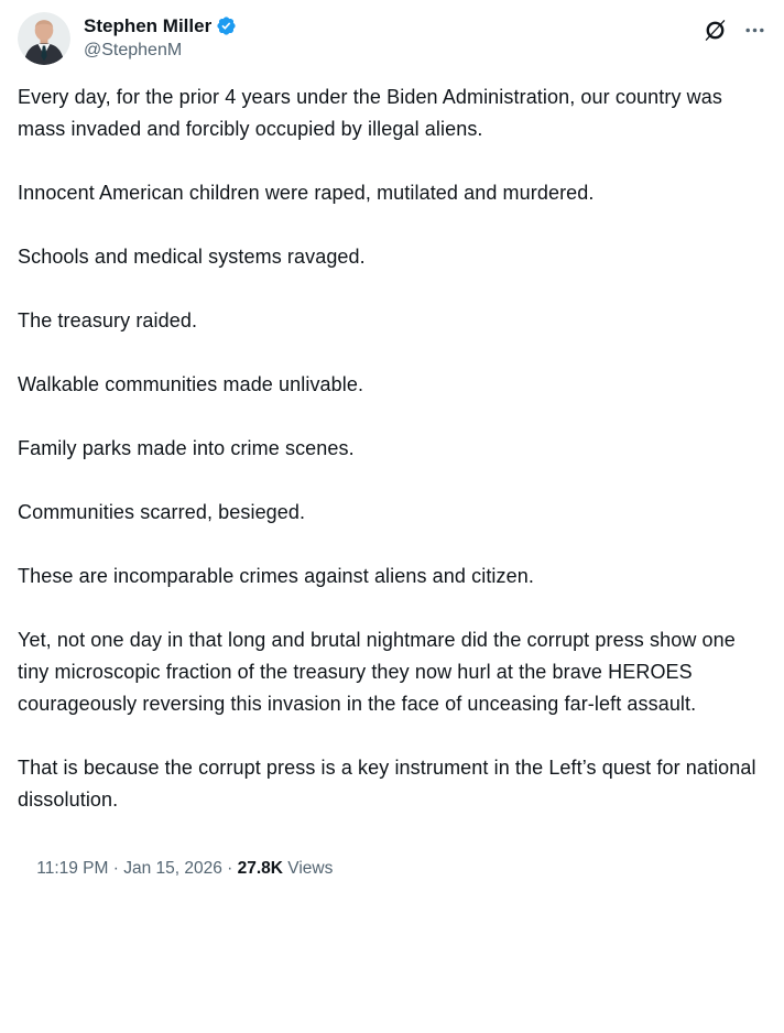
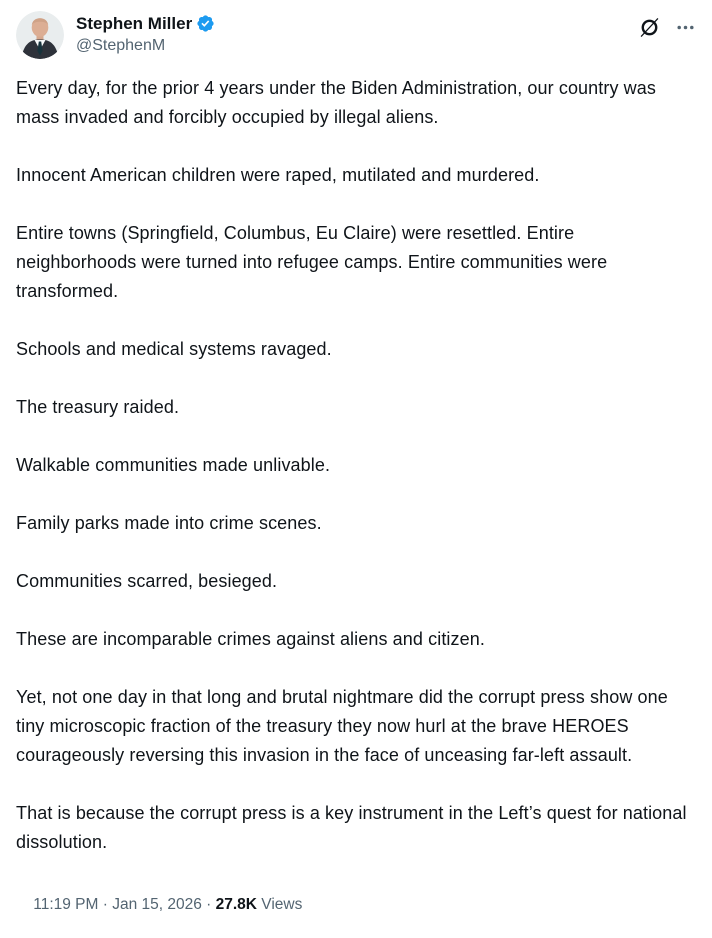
  Stephen Miller
  @StephenM
  Every day, for the prior 4 years under the Biden Administration, our country was mass invaded and forcibly occupied by illegal aliens.
  Innocent American children were raped, mutilated and murdered.
+ Entire towns (Springfield, Columbus, Eu Claire) were resettled. Entire neighborhoods were turned into refugee camps. Entire communities were transformed.
  Schools and medical systems ravaged.
  The treasury raided.
  Walkable communities made unlivable.
  Family parks made into crime scenes.
  Communities scarred, besieged.
  These are incomparable crimes against aliens and citizen.
  Yet, not one day in that long and brutal nightmare did the corrupt press show one tiny microscopic fraction of the treasury they now hurl at the brave HEROES courageously reversing this invasion in the face of unceasing far-left assault.
  That is because the corrupt press is a key instrument in the Left’s quest for national dissolution.
  11:19 PM · Jan 15, 2026 · 27.8K Views
